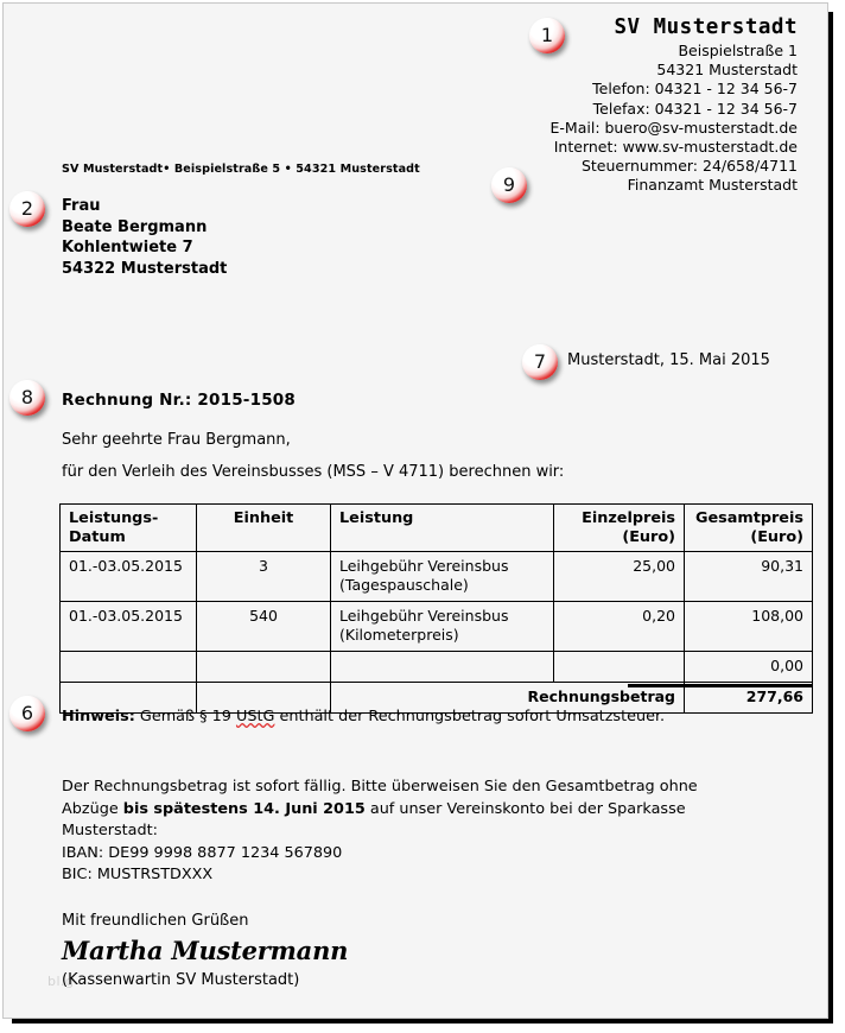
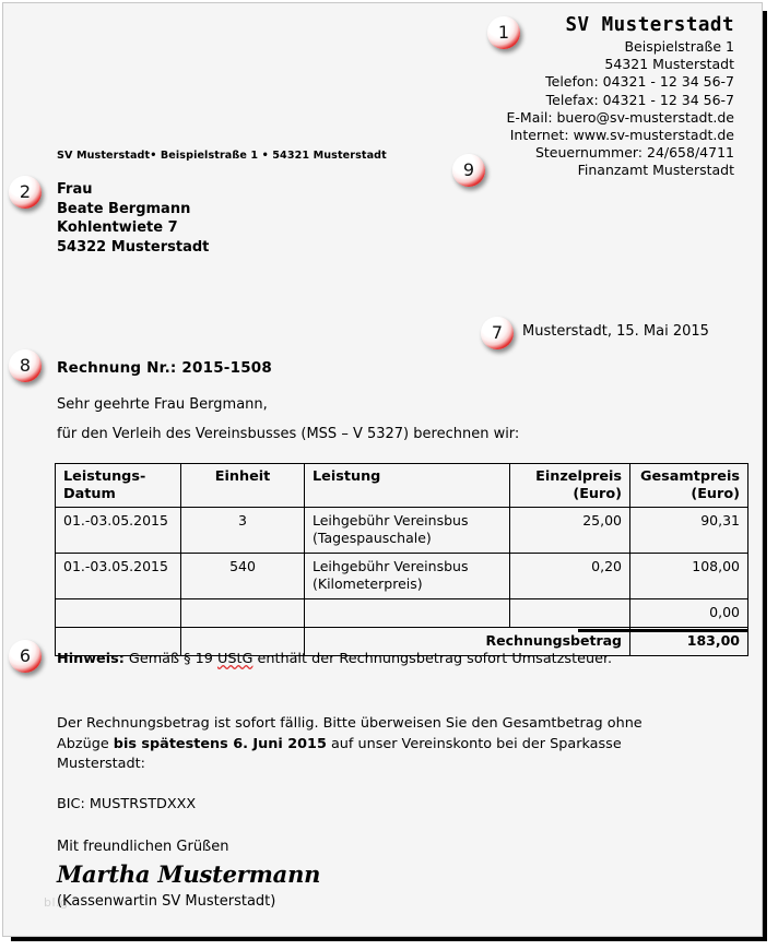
  SV Musterstadt
  Beispielstraße 1
  54321 Musterstadt
  Telefon: 04321 - 12 34 56-7
  Telefax: 04321 - 12 34 56-7
  E-Mail: buero@sv-musterstadt.de
  Internet: www.sv-musterstadt.de
  Steuernummer: 24/658/4711
  Finanzamt Musterstadt
- SV Musterstadt• Beispielstraße 5 • 54321 Musterstadt
+ SV Musterstadt• Beispielstraße 1 • 54321 Musterstadt
  Frau
  Beate Bergmann
  Kohlentwiete 7
  54322 Musterstadt
  Musterstadt, 15. Mai 2015
  Rechnung Nr.: 2015-1508
  Sehr geehrte Frau Bergmann,
- für den Verleih des Vereinsbusses (MSS – V 4711) berechnen wir:
+ für den Verleih des Vereinsbusses (MSS – V 5327) berechnen wir:
  Leistungs- Datum	Einheit	Leistung	Einzelpreis (Euro)	Gesamtpreis (Euro)
  01.-03.05.2015	3	Leihgebühr Vereinsbus (Tagespauschale)	25,00	90,31
  01.-03.05.2015	540	Leihgebühr Vereinsbus (Kilometerpreis)	0,20	108,00
  				0,00
- 		Rechnungsbetrag	277,66
+ 		Rechnungsbetrag	183,00
  Hinweis: Gemäß § 19 UStG enthält der Rechnungsbetrag sofort Umsatzsteuer.
- Der Rechnungsbetrag ist sofort fällig. Bitte überweisen Sie den Gesamtbetrag ohne Abzüge bis spätestens 14. Juni 2015 auf unser Vereinskonto bei der Sparkasse Musterstadt:
+ Der Rechnungsbetrag ist sofort fällig. Bitte überweisen Sie den Gesamtbetrag ohne Abzüge bis spätestens 6. Juni 2015 auf unser Vereinskonto bei der Sparkasse Musterstadt:
- IBAN: DE99 9998 8877 1234 567890
  BIC: MUSTRSTDXXX
  Mit freundlichen Grüßen
  bl.g
  Martha Mustermann
  (Kassenwartin SV Musterstadt)
  1
  9
  2
  7
  8
  6
